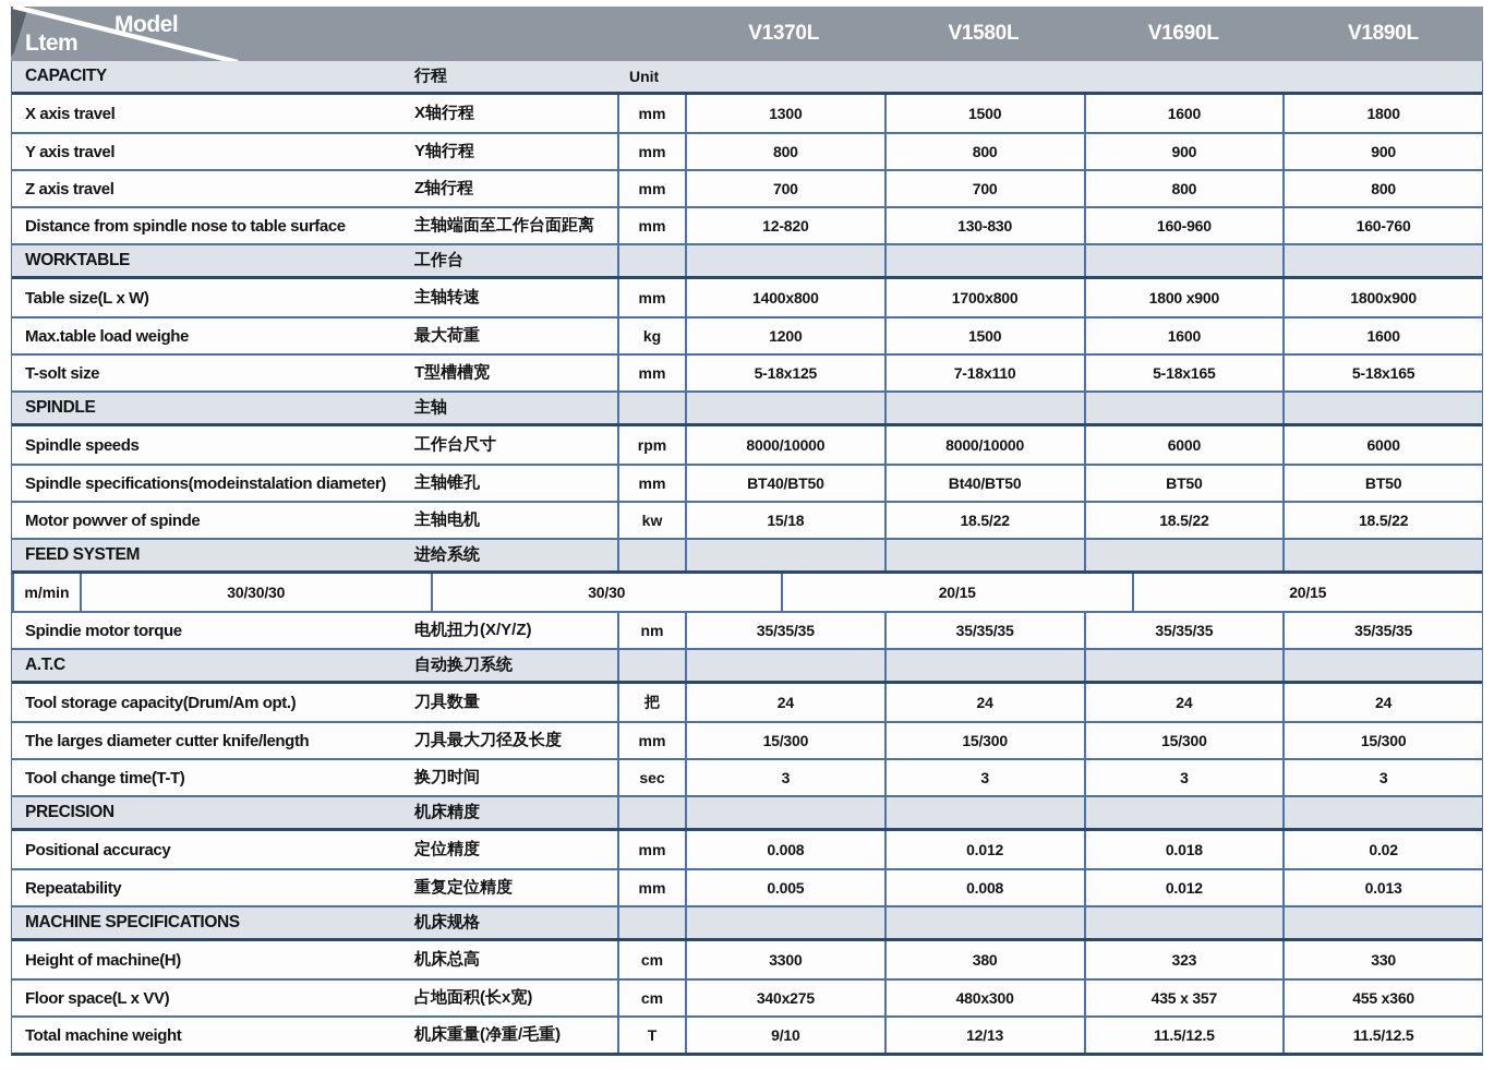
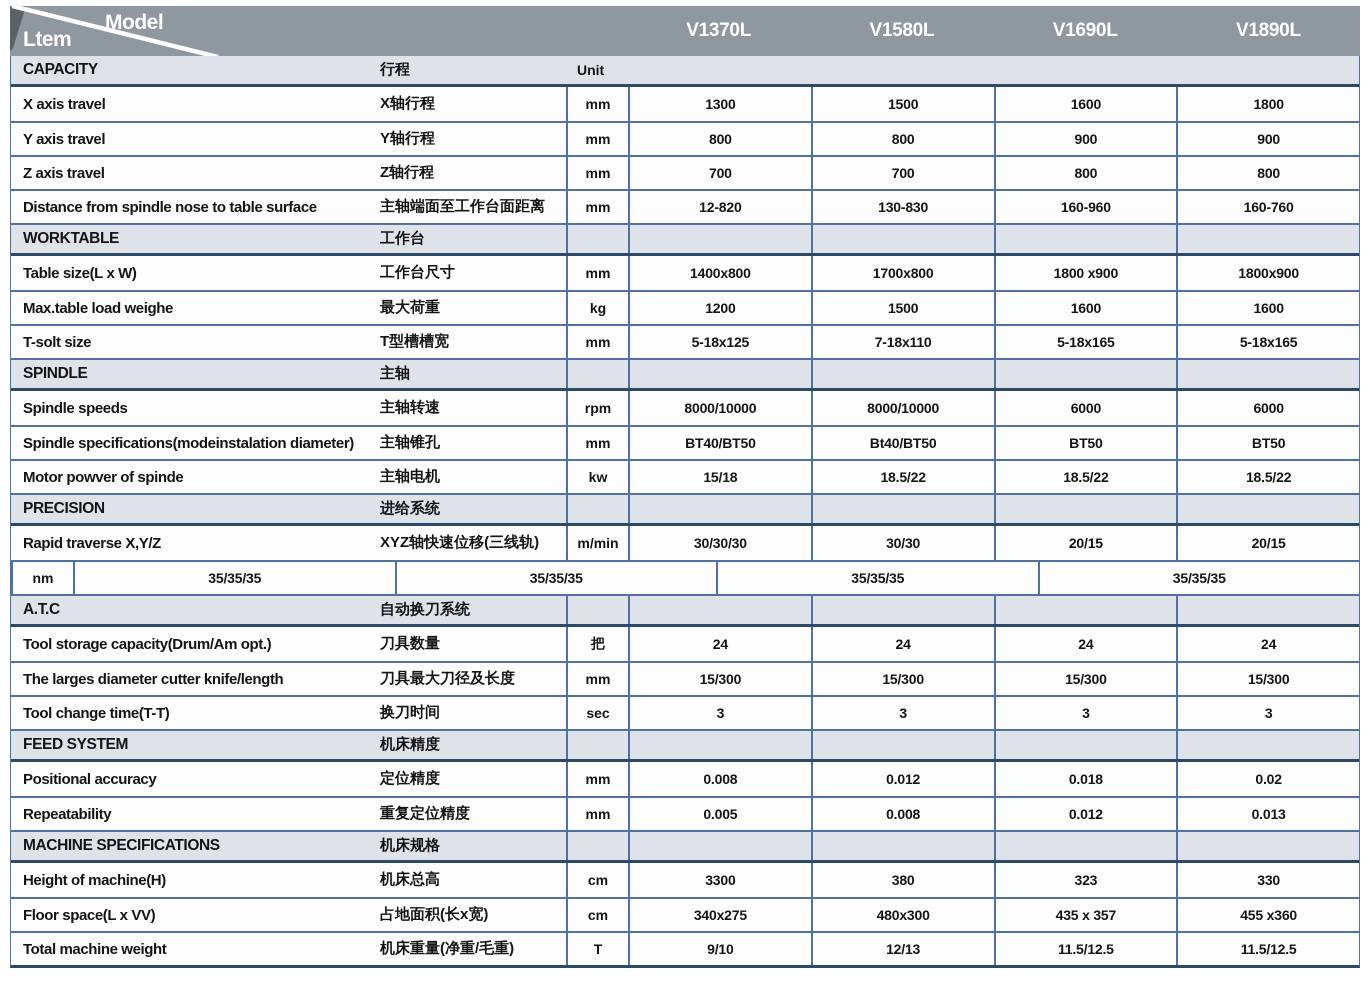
  Model
  Ltem
  V1370L
  V1580L
  V1690L
  V1890L
  CAPACITY
  行程
  Unit
  X axis travel
  X轴行程
  mm
  1300
  1500
  1600
  1800
  Y axis travel
  Y轴行程
  mm
  800
  800
  900
  900
  Z axis travel
  Z轴行程
  mm
  700
  700
  800
  800
  Distance from spindle nose to table surface
  主轴端面至工作台面距离
  mm
  12-820
  130-830
  160-960
  160-760
  WORKTABLE
  工作台
  Table size(L x W)
- 主轴转速
+ 工作台尺寸
  mm
  1400x800
  1700x800
  1800 x900
  1800x900
  Max.table load weighe
  最大荷重
  kg
  1200
  1500
  1600
  1600
  T-solt size
  T型槽槽宽
  mm
  5-18x125
  7-18x110
  5-18x165
  5-18x165
  SPINDLE
  主轴
  Spindle speeds
- 工作台尺寸
+ 主轴转速
  rpm
  8000/10000
  8000/10000
  6000
  6000
  Spindle specifications(modeinstalation diameter)
  主轴锥孔
  mm
  BT40/BT50
  Bt40/BT50
  BT50
  BT50
  Motor powver of spinde
  主轴电机
  kw
  15/18
  18.5/22
  18.5/22
  18.5/22
- FEED SYSTEM
+ PRECISION
  进给系统
+ Rapid traverse X,Y/Z
+ XYZ轴快速位移(三线轨)
  m/min
  30/30/30
  30/30
  20/15
  20/15
- Spindie motor torque
- 电机扭力(X/Y/Z)
  nm
  35/35/35
  35/35/35
  35/35/35
  35/35/35
  A.T.C
  自动换刀系统
  Tool storage capacity(Drum/Am opt.)
  刀具数量
  把
  24
  24
  24
  24
  The larges diameter cutter knife/length
  刀具最大刀径及长度
  mm
  15/300
  15/300
  15/300
  15/300
  Tool change time(T-T)
  换刀时间
  sec
  3
  3
  3
  3
- PRECISION
+ FEED SYSTEM
  机床精度
  Positional accuracy
  定位精度
  mm
  0.008
  0.012
  0.018
  0.02
  Repeatability
  重复定位精度
  mm
  0.005
  0.008
  0.012
  0.013
  MACHINE SPECIFICATIONS
  机床规格
  Height of machine(H)
  机床总高
  cm
  3300
  380
  323
  330
  Floor space(L x VV)
  占地面积(长x宽)
  cm
  340x275
  480x300
  435 x 357
  455 x360
  Total machine weight
  机床重量(净重/毛重)
  T
  9/10
  12/13
  11.5/12.5
  11.5/12.5
